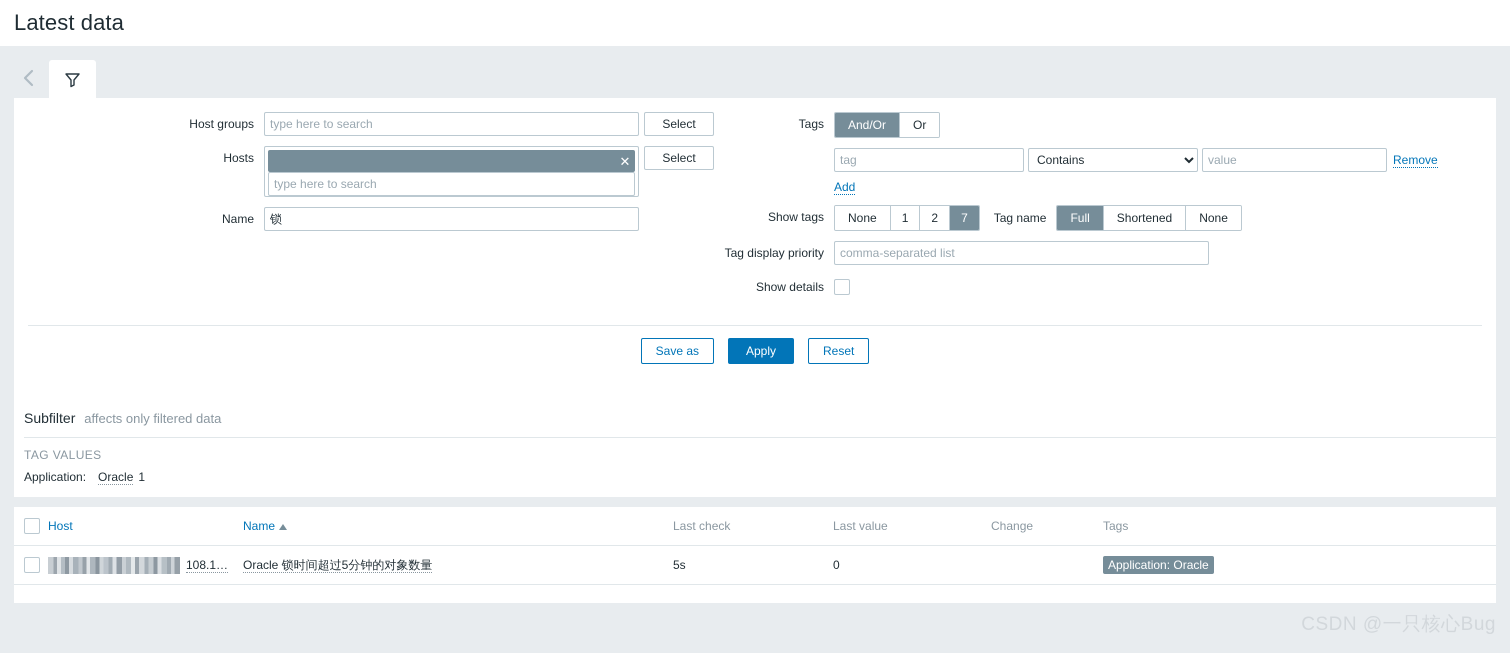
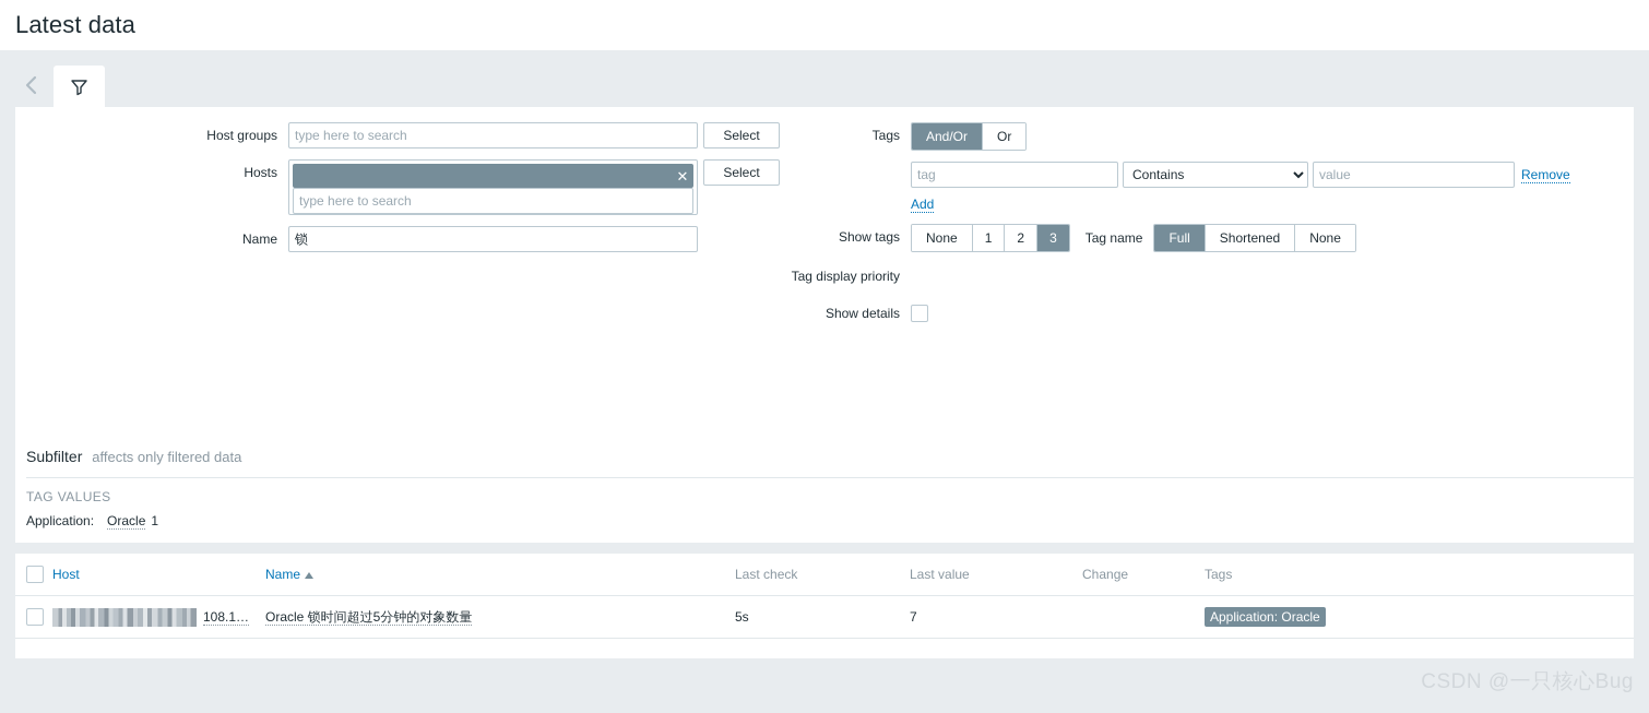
  Latest data
  Host groups
  type here to search
  Select
  Hosts
  ✕
  type here to search
  Select
  Name
  锁
  Tags
  And/Or
  Or
  tag
  Contains
  value
  Remove
  Add
  Show tags
  None
  1
  2
- 7
+ 3
  Tag name
  Full
  Shortened
  None
  Tag display priority
- comma-separated list
  Show details
- Save as
- Apply
- Reset
  Subfilter affects only filtered data
  TAG VALUES
  Application:
  Oracle
  1
  	Host	Name	Last check	Last value	Change	Tags
- 	108.1…	Oracle 锁时间超过5分钟的对象数量	5s	0		Application: Oracle
+ 	108.1…	Oracle 锁时间超过5分钟的对象数量	5s	7		Application: Oracle
